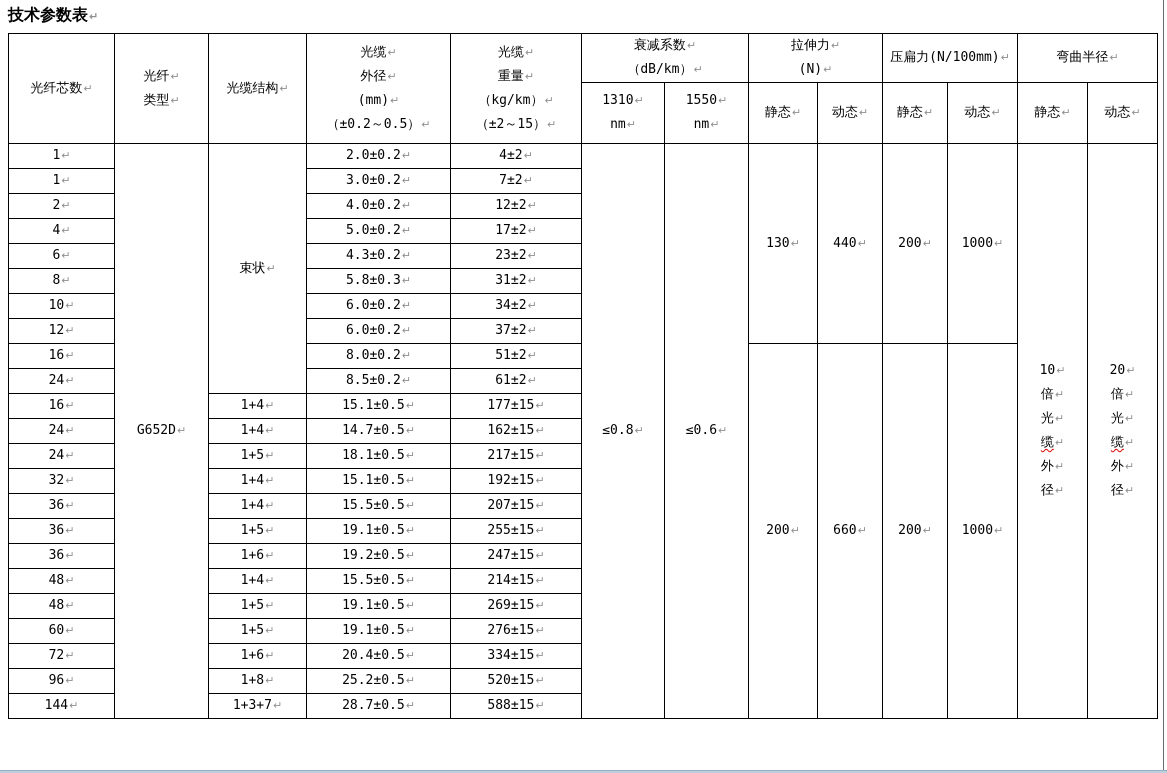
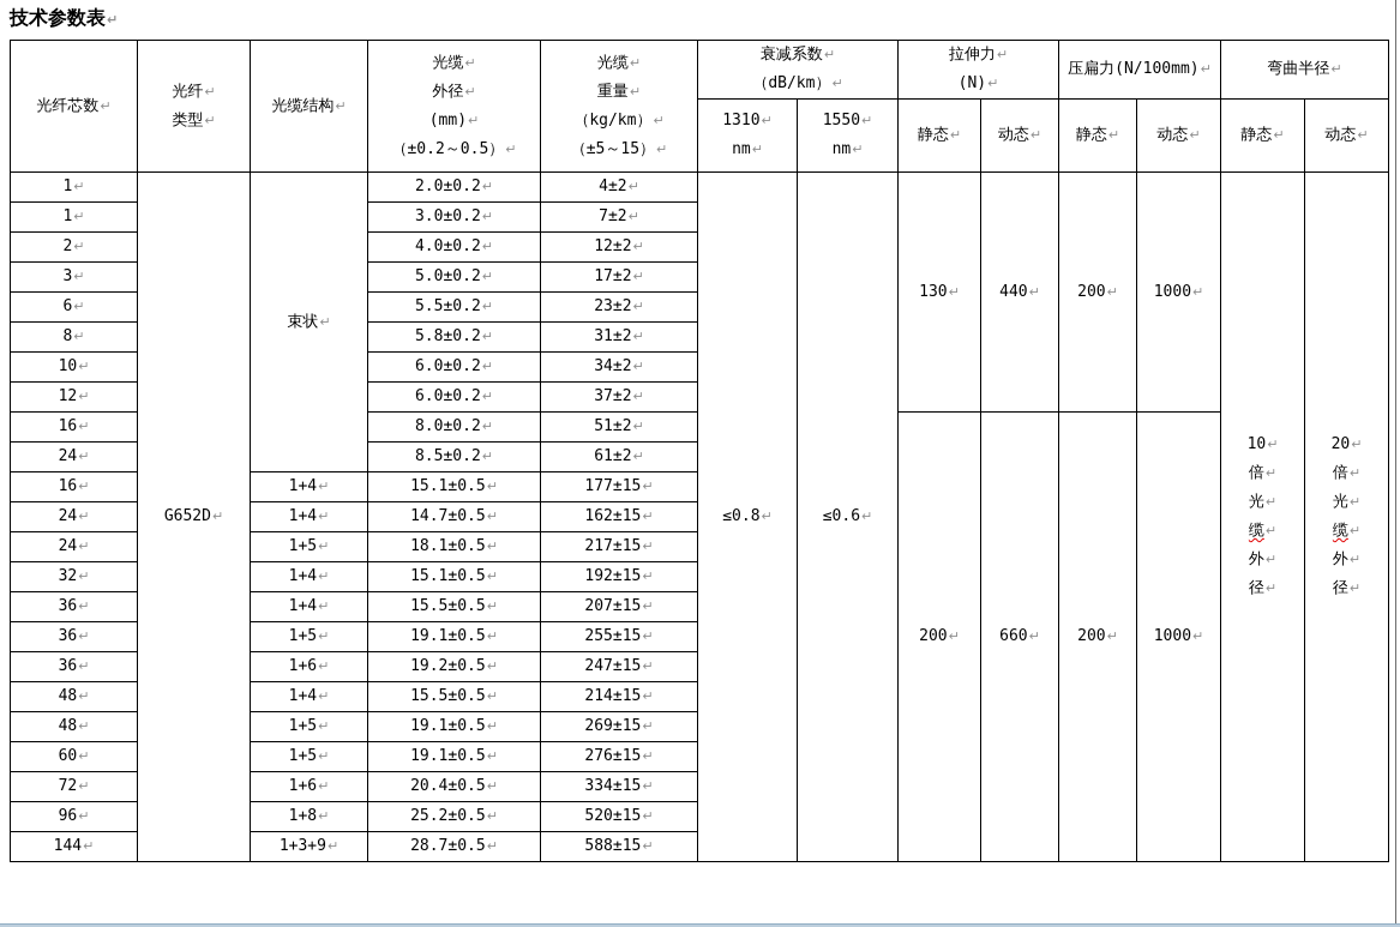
  技术参数表↵
- 光纤芯数↵	光纤↵类型↵	光缆结构↵	光缆↵外径↵(mm)↵（±0.2～0.5）↵	光缆↵重量↵（kg/km）↵（±2～15）↵	衰减系数↵（dB/km）↵	拉伸力↵(N)↵	压扁力(N/100mm)↵	弯曲半径↵
+ 光纤芯数↵	光纤↵类型↵	光缆结构↵	光缆↵外径↵(mm)↵（±0.2～0.5）↵	光缆↵重量↵（kg/km）↵（±5～15）↵	衰减系数↵（dB/km）↵	拉伸力↵(N)↵	压扁力(N/100mm)↵	弯曲半径↵
  1310↵nm↵	1550↵nm↵	静态↵	动态↵	静态↵	动态↵	静态↵	动态↵
  1↵	G652D↵	束状↵	2.0±0.2↵	4±2↵	≤0.8↵	≤0.6↵	130↵	440↵	200↵	1000↵	10↵倍↵光↵缆↵外↵径↵	20↵倍↵光↵缆↵外↵径↵
  1↵	3.0±0.2↵	7±2↵
  2↵	4.0±0.2↵	12±2↵
- 4↵	5.0±0.2↵	17±2↵
+ 3↵	5.0±0.2↵	17±2↵
- 6↵	4.3±0.2↵	23±2↵
+ 6↵	5.5±0.2↵	23±2↵
- 8↵	5.8±0.3↵	31±2↵
+ 8↵	5.8±0.2↵	31±2↵
  10↵	6.0±0.2↵	34±2↵
  12↵	6.0±0.2↵	37±2↵
  16↵	8.0±0.2↵	51±2↵	200↵	660↵	200↵	1000↵
  24↵	8.5±0.2↵	61±2↵
  16↵	1+4↵	15.1±0.5↵	177±15↵
  24↵	1+4↵	14.7±0.5↵	162±15↵
  24↵	1+5↵	18.1±0.5↵	217±15↵
  32↵	1+4↵	15.1±0.5↵	192±15↵
  36↵	1+4↵	15.5±0.5↵	207±15↵
  36↵	1+5↵	19.1±0.5↵	255±15↵
  36↵	1+6↵	19.2±0.5↵	247±15↵
  48↵	1+4↵	15.5±0.5↵	214±15↵
  48↵	1+5↵	19.1±0.5↵	269±15↵
  60↵	1+5↵	19.1±0.5↵	276±15↵
  72↵	1+6↵	20.4±0.5↵	334±15↵
  96↵	1+8↵	25.2±0.5↵	520±15↵
- 144↵	1+3+7↵	28.7±0.5↵	588±15↵
+ 144↵	1+3+9↵	28.7±0.5↵	588±15↵
